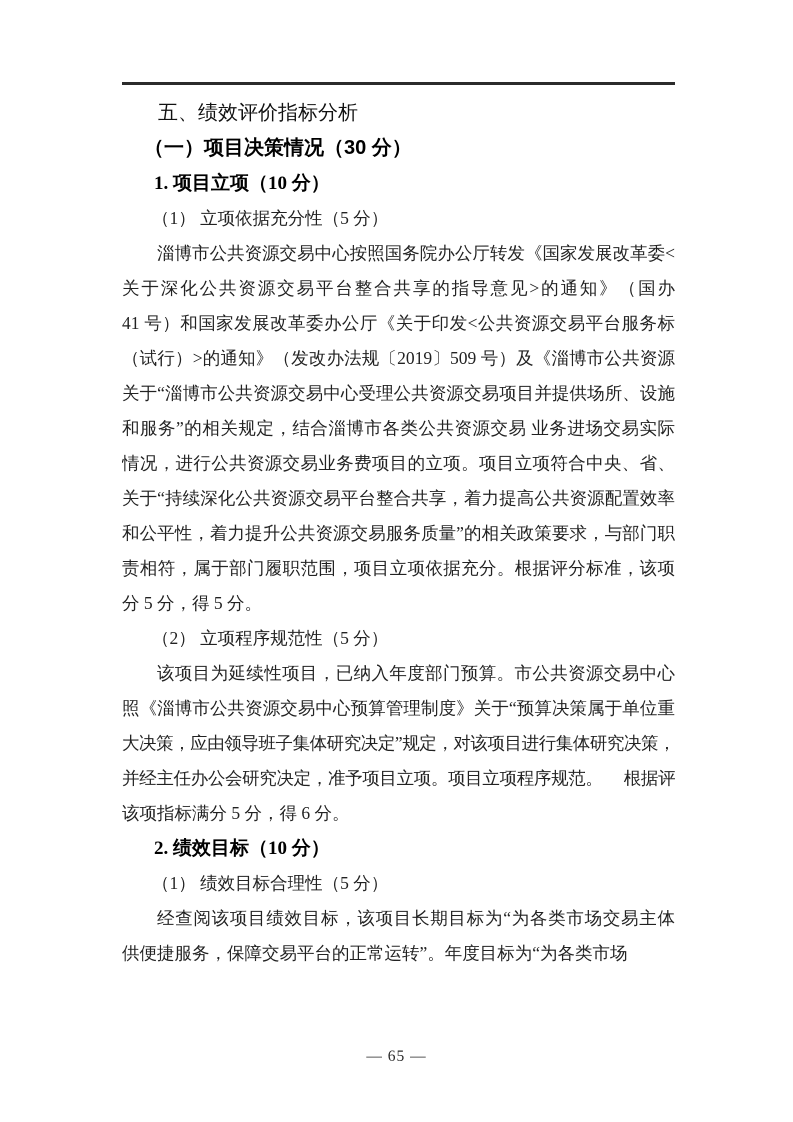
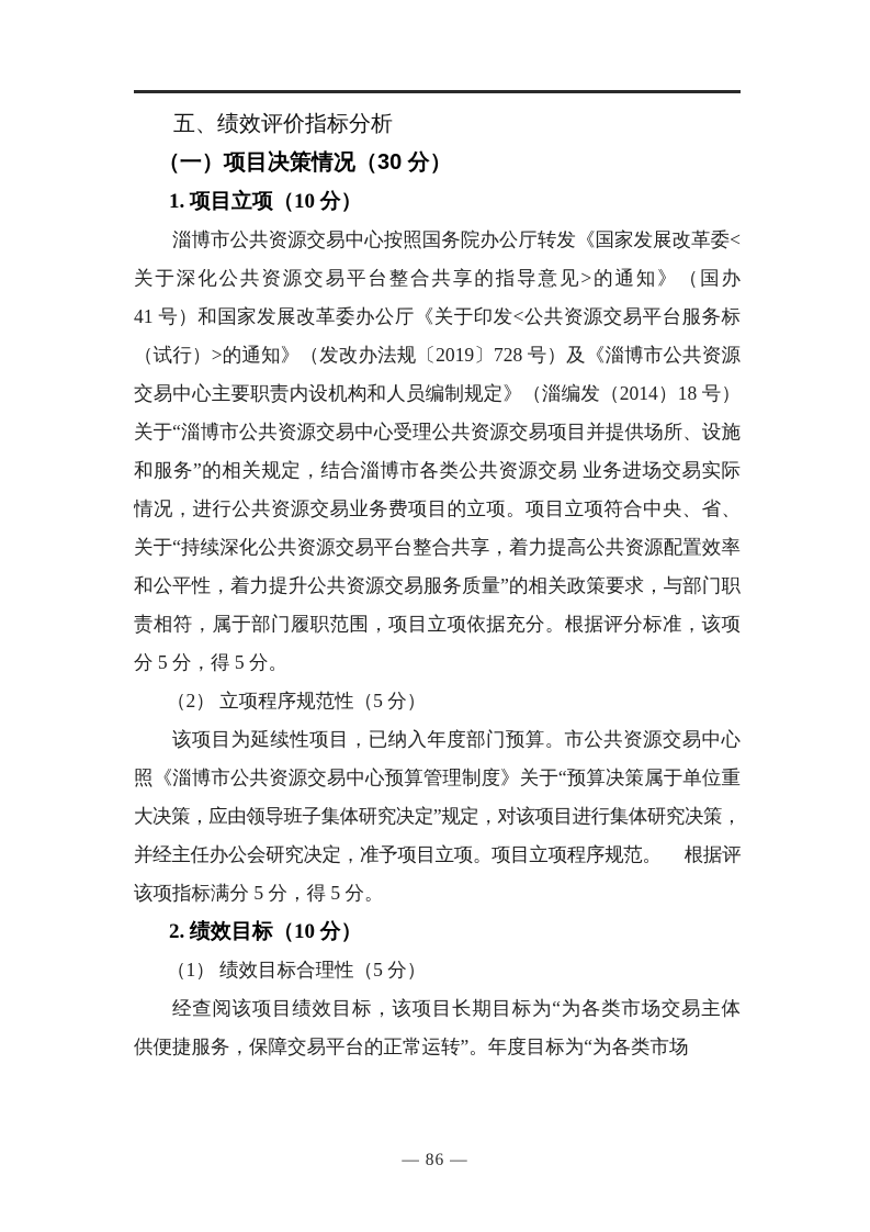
  五、绩效评价指标分析
  （一）项目决策情况（30 分）
  1. 项目立项（10 分）
- （1） 立项依据充分性（5 分）
  淄博市公共资源交易中心按照国务院办公厅转发《国家发展改革委<
  关于深化公共资源交易平台整合共享的指导意见>的通知》（国办
  41 号）和国家发展改革委办公厅《关于印发<公共资源交易平台服务标
- （试行）>的通知》（发改办法规〔2019〕509 号）及《淄博市公共资源
+ （试行）>的通知》（发改办法规〔2019〕728 号）及《淄博市公共资源
+ 交易中心主要职责内设机构和人员编制规定》（淄编发（2014）18 号）
  关于“淄博市公共资源交易中心受理公共资源交易项目并提供场所、设施
  和服务”的相关规定，结合淄博市各类公共资源交易 业务进场交易实际
  情况，进行公共资源交易业务费项目的立项。项目立项符合中央、省、
  关于“持续深化公共资源交易平台整合共享，着力提高公共资源配置效率
  和公平性，着力提升公共资源交易服务质量”的相关政策要求，与部门职
  责相符，属于部门履职范围，项目立项依据充分。根据评分标准，该项
  分 5 分，得 5 分。
  （2） 立项程序规范性（5 分）
  该项目为延续性项目，已纳入年度部门预算。市公共资源交易中心
  照《淄博市公共资源交易中心预算管理制度》关于“预算决策属于单位重
  大决策，应由领导班子集体研究决定”规定，对该项目进行集体研究决策，
  并经主任办公会研究决定，准予项目立项。项目立项程序规范。 根据评
- 该项指标满分 5 分，得 6 分。
+ 该项指标满分 5 分，得 5 分。
  2. 绩效目标（10 分）
  （1） 绩效目标合理性（5 分）
  经查阅该项目绩效目标，该项目长期目标为“为各类市场交易主体
  供便捷服务，保障交易平台的正常运转”。年度目标为“为各类市场
- — 65 —
+ — 86 —
